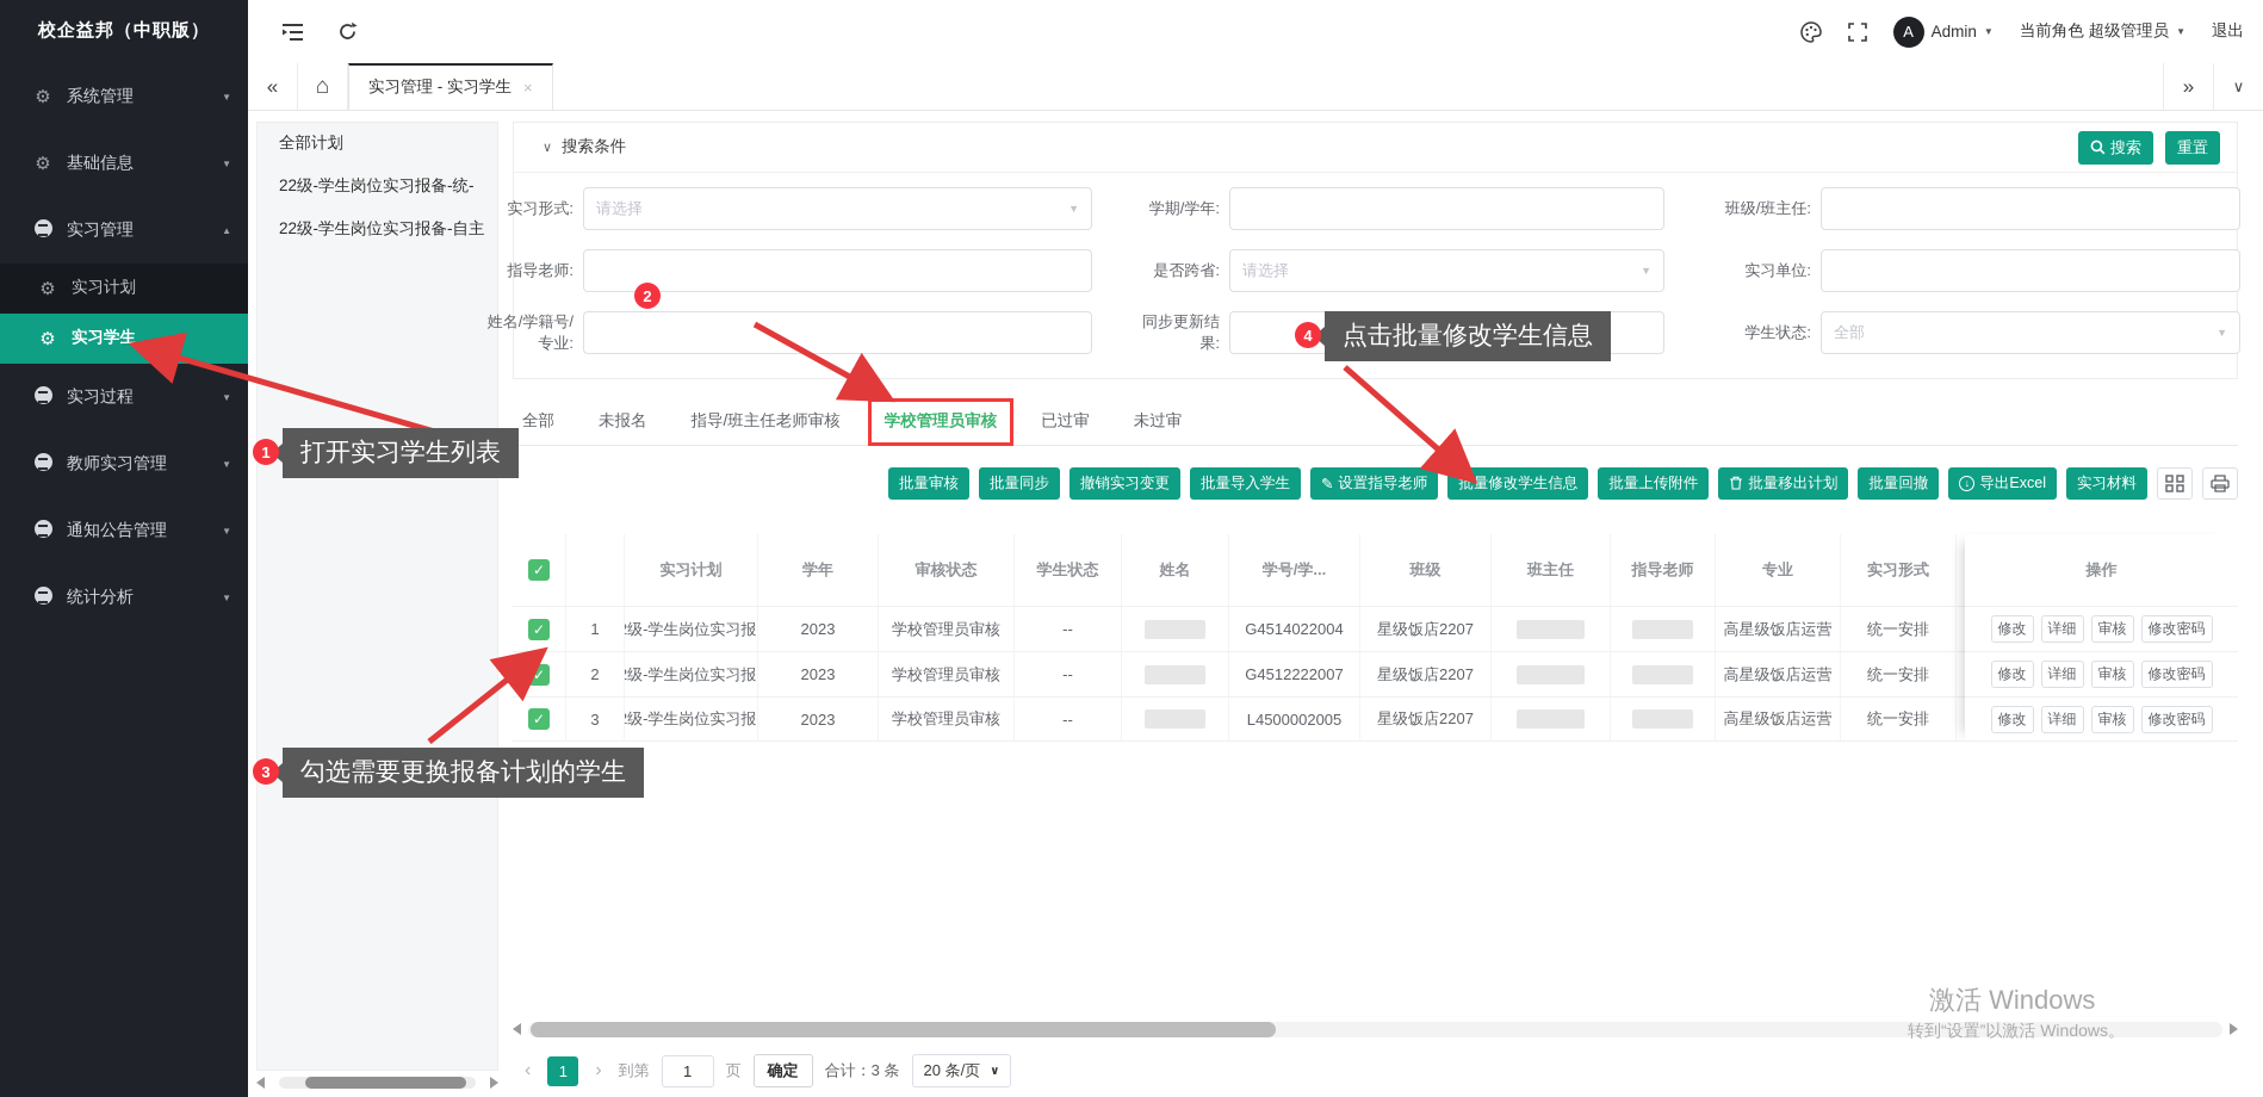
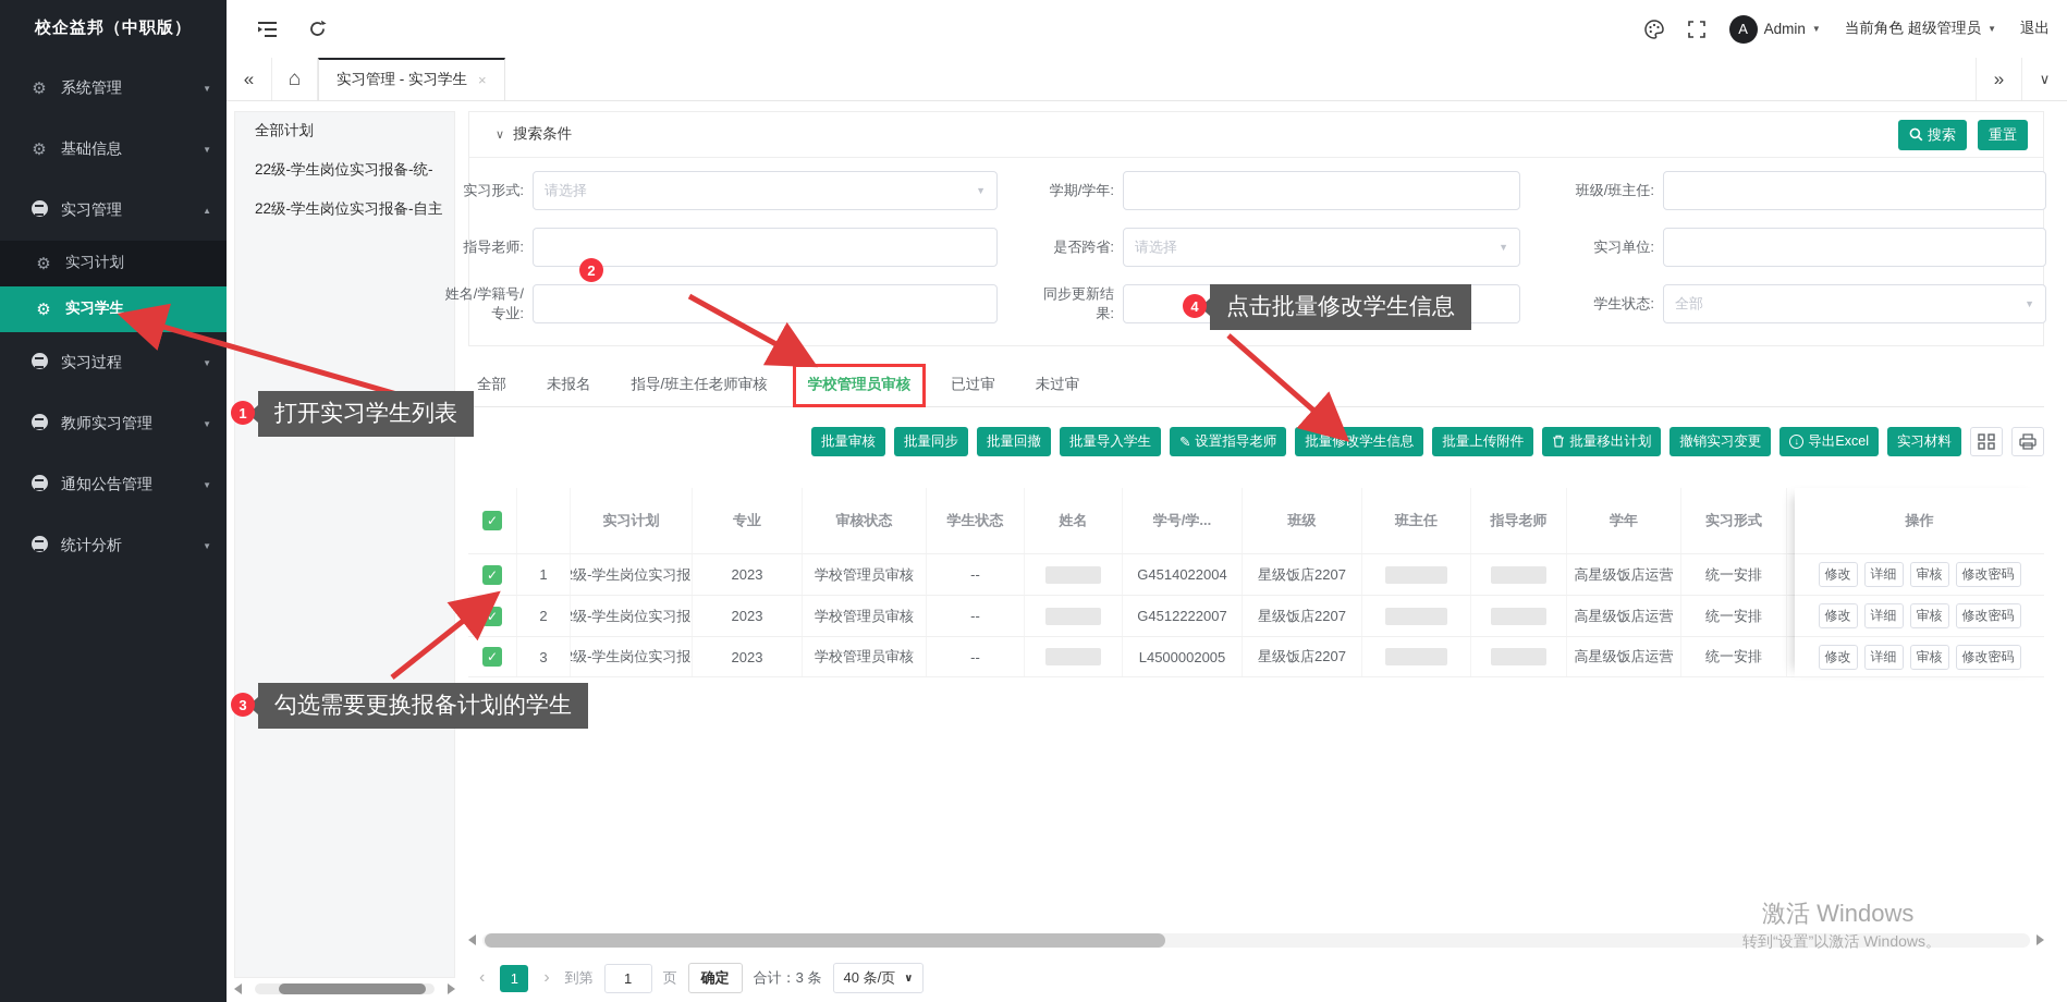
  校企益邦（中职版）
  ⚙
  系统管理
  ▼
  ⚙
  基础信息
  ▼
  实习管理
  ▲
  ⚙
  实习计划
  ⚙
  实习学生
  实习过程
  ▼
  教师实习管理
  ▼
  通知公告管理
  ▼
  统计分析
  ▼
  A
  Admin
  ▼
  当前角色 超级管理员
  ▼
  退出
  «
  ⌂
  实习管理 - 实习学生
  ×
  »
  ∨
  全部计划
  22级-学生岗位实习报备-统-
  22级-学生岗位实习报备-自主
  ∨
  搜索条件
  搜索
  重置
  实习形式:
  请选择
  ▼
  学期/学年:
  班级/班主任:
  指导老师:
  是否跨省:
  请选择
  ▼
  实习单位:
  姓名/学籍号/专业:
  同步更新结果:
  学生状态:
  全部
  ▼
  全部
  未报名
  指导/班主任老师审核
  学校管理员审核
  已过审
  未过审
  批量审核
  批量同步
- 撤销实习变更
+ 批量回撤
  批量导入学生
  ✎
  设置指导老师
  批量修改学生信息
  批量上传附件
  批量移出计划
- 批量回撤
+ 撤销实习变更
  ↓
  导出Excel
  实习材料
  ✓
  实习计划
- 学年
+ 专业
  审核状态
  学生状态
  姓名
  学号/学...
  班级
  班主任
  指导老师
- 专业
+ 学年
  实习形式
  ✓
  1
  级-学生岗位实习报
  2023
  学校管理员审核
  --
  G4514022004
  星级饭店2207
  高星级饭店运营
  统一安排
  ✓
  2
  级-学生岗位实习报
  2023
  学校管理员审核
  --
  G4512222007
  星级饭店2207
  高星级饭店运营
  统一安排
  ✓
  3
  级-学生岗位实习报
  2023
  学校管理员审核
  --
  L4500002005
  星级饭店2207
  高星级饭店运营
  统一安排
  操作
  修改
  详细
  审核
  修改密码
  修改
  详细
  审核
  修改密码
  修改
  详细
  审核
  修改密码
  ‹
  1
  ›
  到第
  1
  页
  确定
  合计：3 条
- 20 条/页
+ 40 条/页
  ∨
  1
  打开实习学生列表
  2
  3
  勾选需要更换报备计划的学生
  4
  点击批量修改学生信息
  激活 Windows
  转到“设置”以激活 Windows。
